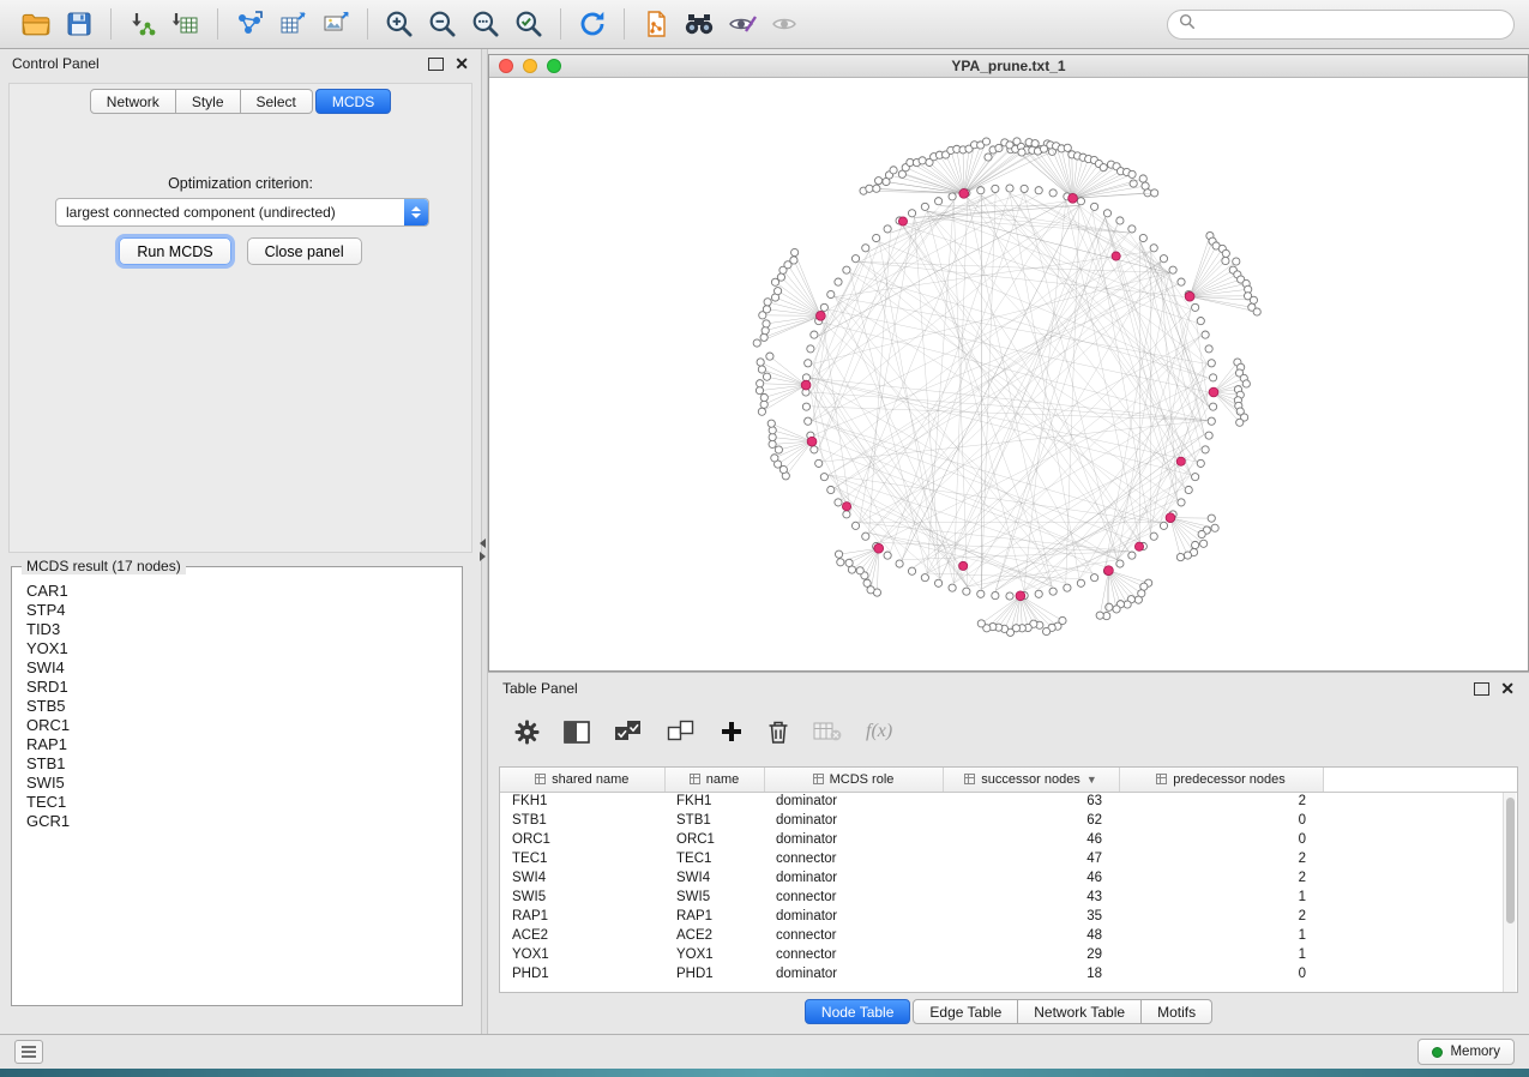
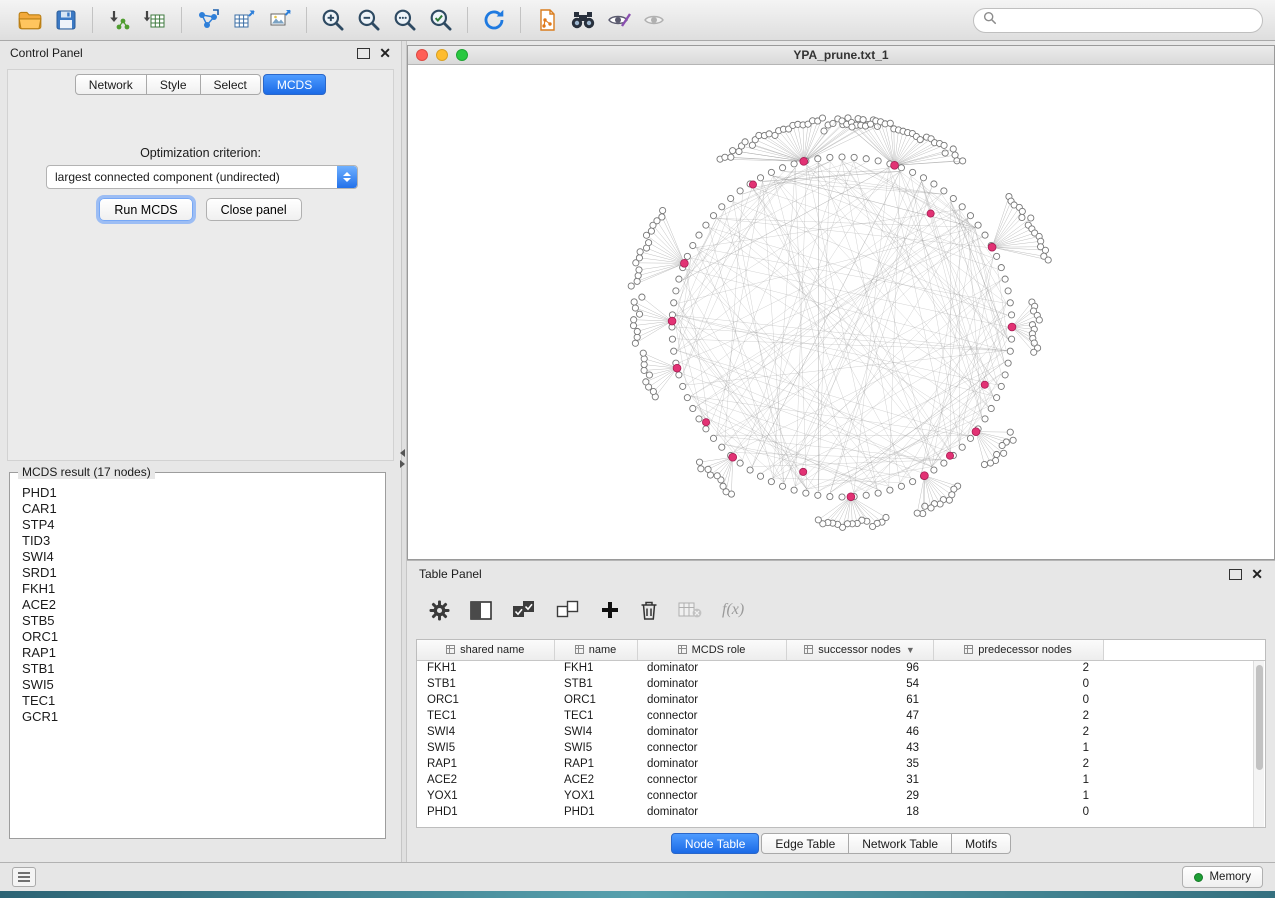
  Control Panel
  ✕
  Network
  Style
  Select
  MCDS
  Optimization criterion:
  largest connected component (undirected)
  Run MCDS
  Close panel
  MCDS result (17 nodes)
+ PHD1
  CAR1
  STP4
  TID3
- YOX1
  SWI4
  SRD1
+ FKH1
+ ACE2
  STB5
  ORC1
  RAP1
  STB1
  SWI5
  TEC1
  GCR1
  YPA_prune.txt_1
  Table Panel
  ✕
  f(x)
  shared name	name	MCDS role	successor nodes ▼	predecessor nodes
- FKH1	FKH1	dominator	63	2
+ FKH1	FKH1	dominator	96	2
- STB1	STB1	dominator	62	0
+ STB1	STB1	dominator	54	0
- ORC1	ORC1	dominator	46	0
+ ORC1	ORC1	dominator	61	0
  TEC1	TEC1	connector	47	2
  SWI4	SWI4	dominator	46	2
  SWI5	SWI5	connector	43	1
  RAP1	RAP1	dominator	35	2
- ACE2	ACE2	connector	48	1
+ ACE2	ACE2	connector	31	1
  YOX1	YOX1	connector	29	1
  PHD1	PHD1	dominator	18	0
  Node Table
  Edge Table
  Network Table
  Motifs
  Memory
